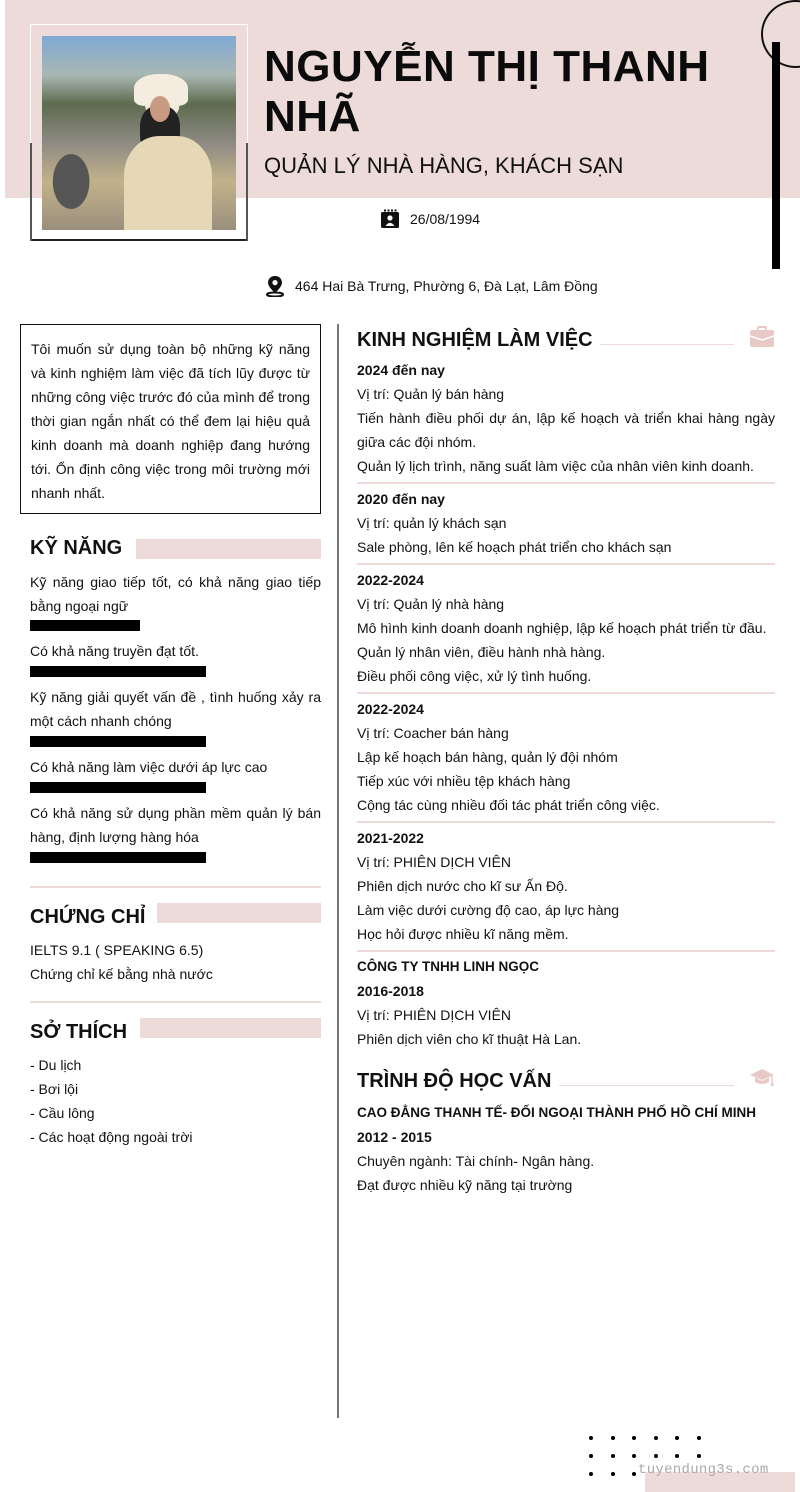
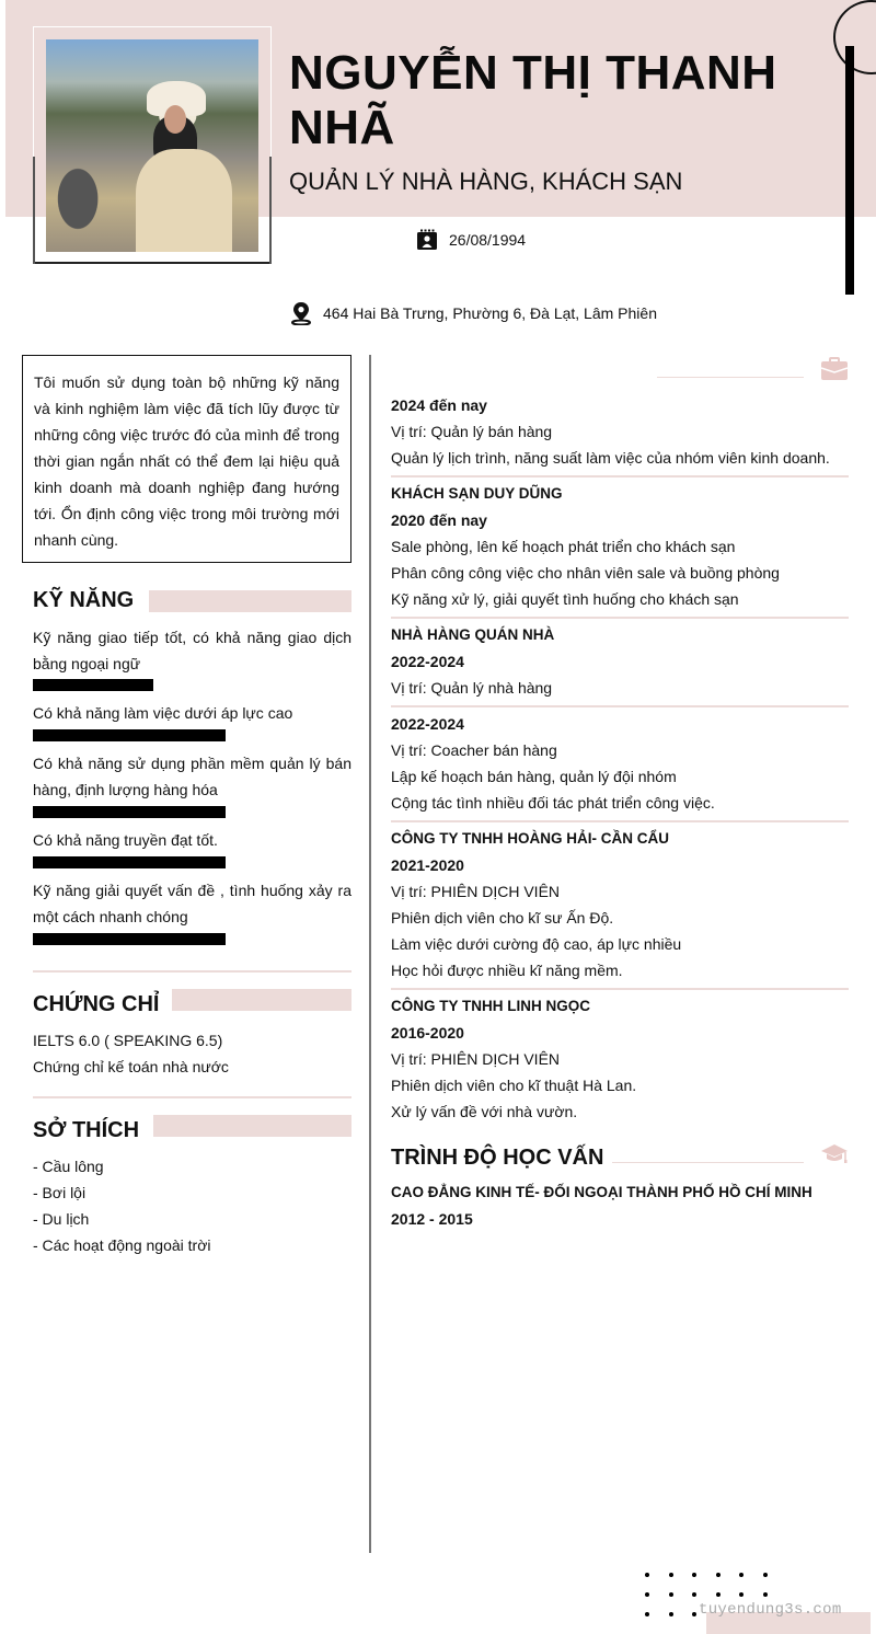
  NGUYỄN THỊ THANH NHÃ
  QUẢN LÝ NHÀ HÀNG, KHÁCH SẠN
  26/08/1994
- 464 Hai Bà Trưng, Phường 6, Đà Lạt, Lâm Đồng
+ 464 Hai Bà Trưng, Phường 6, Đà Lạt, Lâm Phiên
- Tôi muốn sử dụng toàn bộ những kỹ năng và kinh nghiệm làm việc đã tích lũy được từ những công việc trước đó của mình để trong thời gian ngắn nhất có thể đem lại hiệu quả kinh doanh mà doanh nghiệp đang hướng tới. Ổn định công việc trong môi trường mới nhanh nhất.
+ Tôi muốn sử dụng toàn bộ những kỹ năng và kinh nghiệm làm việc đã tích lũy được từ những công việc trước đó của mình để trong thời gian ngắn nhất có thể đem lại hiệu quả kinh doanh mà doanh nghiệp đang hướng tới. Ổn định công việc trong môi trường mới nhanh cùng.
  KỸ NĂNG
- Kỹ năng giao tiếp tốt, có khả năng giao tiếp bằng ngoại ngữ
+ Kỹ năng giao tiếp tốt, có khả năng giao dịch bằng ngoại ngữ
- Có khả năng truyền đạt tốt.
+ Có khả năng làm việc dưới áp lực cao
- Kỹ năng giải quyết vấn đề , tình huống xảy ra một cách nhanh chóng
+ Có khả năng sử dụng phần mềm quản lý bán hàng, định lượng hàng hóa
- Có khả năng làm việc dưới áp lực cao
+ Có khả năng truyền đạt tốt.
- Có khả năng sử dụng phần mềm quản lý bán hàng, định lượng hàng hóa
+ Kỹ năng giải quyết vấn đề , tình huống xảy ra một cách nhanh chóng
  CHỨNG CHỈ
- IELTS 9.1 ( SPEAKING 6.5)
+ IELTS 6.0 ( SPEAKING 6.5)
- Chứng chỉ kế bằng nhà nước
+ Chứng chỉ kế toán nhà nước
  SỞ THÍCH
- - Du lịch
+ - Cầu lông
  - Bơi lội
- - Cầu lông
+ - Du lịch
  - Các hoạt động ngoài trời
- KINH NGHIỆM LÀM VIỆC
  2024 đến nay
  Vị trí: Quản lý bán hàng
- Tiến hành điều phối dự án, lập kế hoạch và triển khai hàng ngày giữa các đội nhóm.
- Quản lý lịch trình, năng suất làm việc của nhân viên kinh doanh.
+ Quản lý lịch trình, năng suất làm việc của nhóm viên kinh doanh.
+ KHÁCH SẠN DUY DŨNG
  2020 đến nay
- Vị trí: quản lý khách sạn
  Sale phòng, lên kế hoạch phát triển cho khách sạn
+ Phân công công việc cho nhân viên sale và buồng phòng
+ Kỹ năng xử lý, giải quyết tình huống cho khách sạn
+ NHÀ HÀNG QUÁN NHÀ
  2022-2024
  Vị trí: Quản lý nhà hàng
- Mô hình kinh doanh doanh nghiệp, lập kế hoạch phát triển từ đầu.
- Quản lý nhân viên, điều hành nhà hàng.
- Điều phối công việc, xử lý tình huống.
  2022-2024
  Vị trí: Coacher bán hàng
  Lập kế hoạch bán hàng, quản lý đội nhóm
- Tiếp xúc với nhiều tệp khách hàng
- Cộng tác cùng nhiều đối tác phát triển công việc.
+ Cộng tác tình nhiều đối tác phát triển công việc.
+ CÔNG TY TNHH HOÀNG HẢI- CẦN CẨU
- 2021-2022
+ 2021-2020
  Vị trí: PHIÊN DỊCH VIÊN
- Phiên dịch nước cho kĩ sư Ấn Độ.
+ Phiên dịch viên cho kĩ sư Ấn Độ.
- Làm việc dưới cường độ cao, áp lực hàng
+ Làm việc dưới cường độ cao, áp lực nhiều
  Học hỏi được nhiều kĩ năng mềm.
  CÔNG TY TNHH LINH NGỌC
- 2016-2018
+ 2016-2020
  Vị trí: PHIÊN DỊCH VIÊN
  Phiên dịch viên cho kĩ thuật Hà Lan.
+ Xử lý vấn đề với nhà vườn.
  TRÌNH ĐỘ HỌC VẤN
- CAO ĐẲNG THANH TẾ- ĐỐI NGOẠI THÀNH PHỐ HỒ CHÍ MINH
+ CAO ĐẲNG KINH TẾ- ĐỐI NGOẠI THÀNH PHỐ HỒ CHÍ MINH
  2012 - 2015
- Chuyên ngành: Tài chính- Ngân hàng.
- Đạt được nhiều kỹ năng tại trường
  tuyendung3s.com
